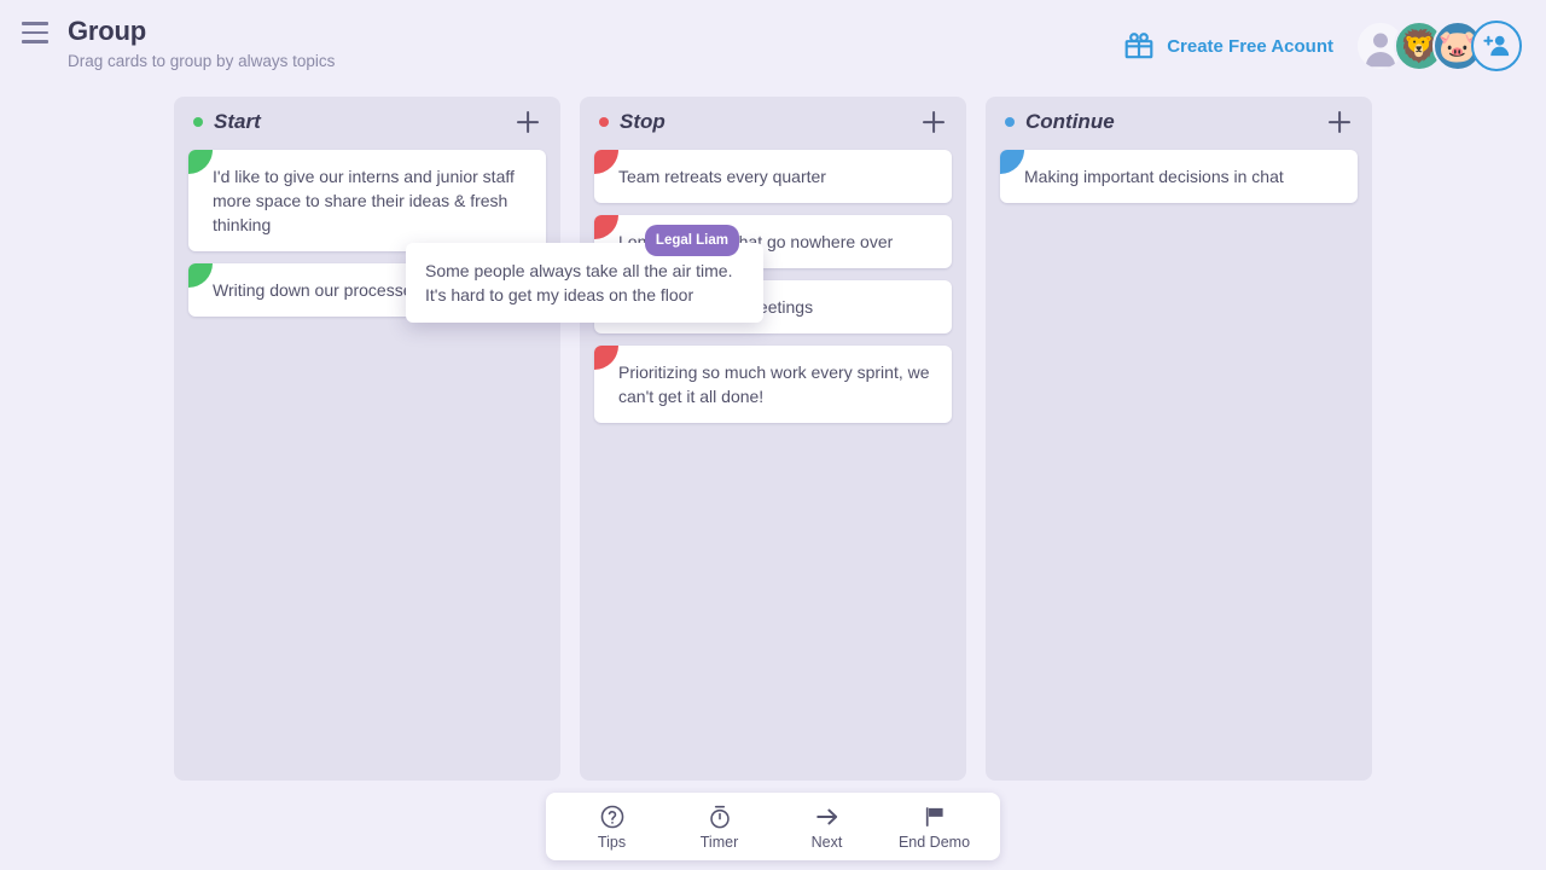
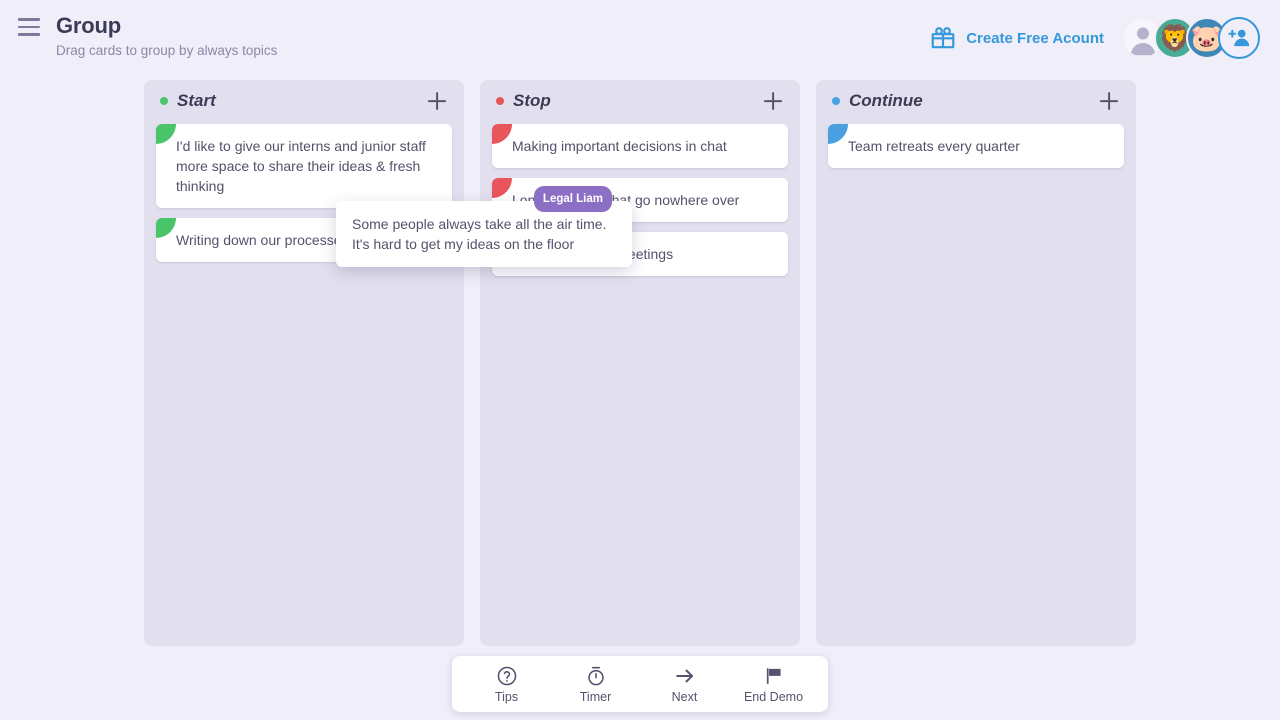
  Group
  Drag cards to group by always topics
  Create Free Acount
  🦁
  🐷
  Start
  I'd like to give our interns and junior staff more space to share their ideas & fresh thinking
  Writing down our process
  Stop
- Team retreats every quarter
+ Making important decisions in chat
- Prioritizing so much work every sprint, we can't get it all done!
  Continue
- Making important decisions in chat
+ Team retreats every quarter
  Legal Liam
  Some people always take all the air time. It's hard to get my ideas on the floor
  Tips
  Timer
  Next
  End Demo
